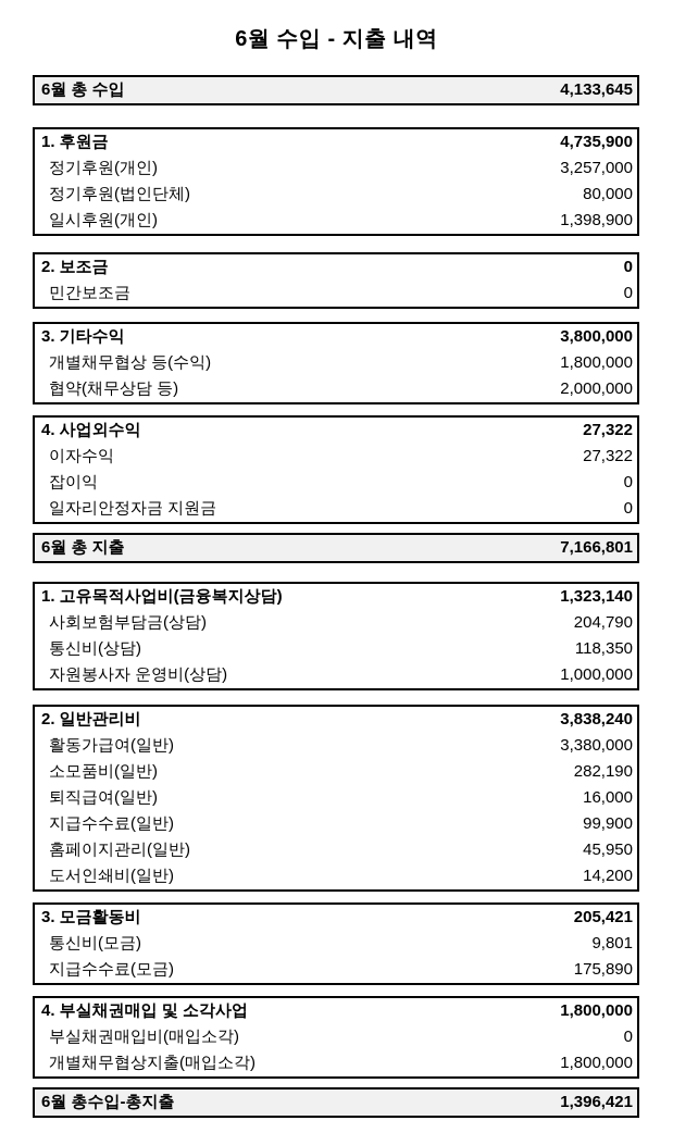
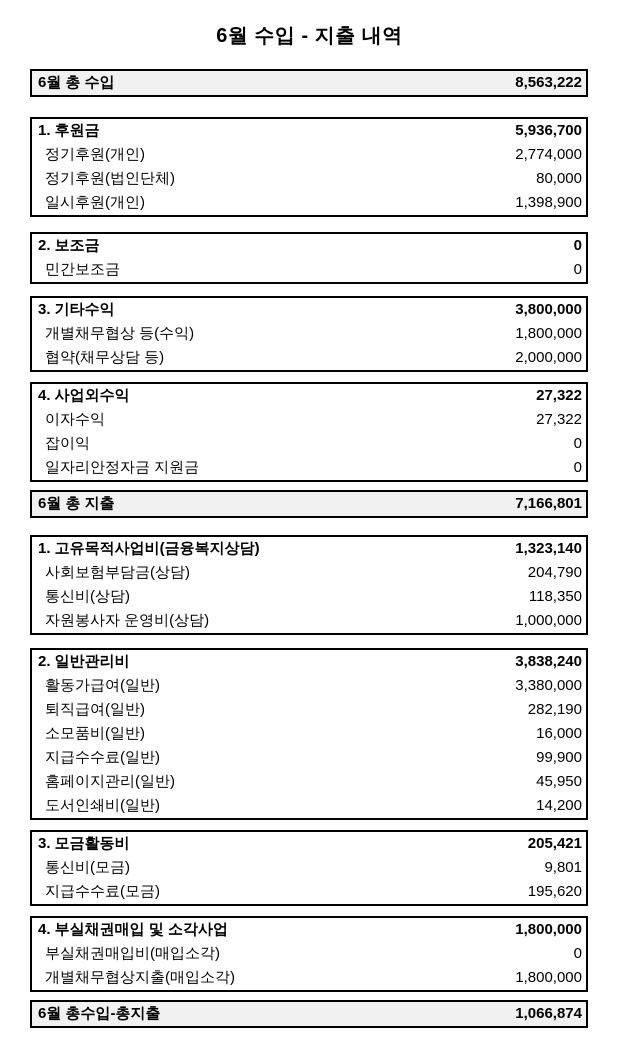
  6월 수입 - 지출 내역
  6월 총 수입
- 4,133,645
+ 8,563,222
  1. 후원금
- 4,735,900
+ 5,936,700
  정기후원(개인)
- 3,257,000
+ 2,774,000
  정기후원(법인단체)
  80,000
  일시후원(개인)
  1,398,900
  2. 보조금
  0
  민간보조금
  0
  3. 기타수익
  3,800,000
  개별채무협상 등(수익)
  1,800,000
  협약(채무상담 등)
  2,000,000
  4. 사업외수익
  27,322
  이자수익
  27,322
  잡이익
  0
  일자리안정자금 지원금
  0
  6월 총 지출
  7,166,801
  1. 고유목적사업비(금융복지상담)
  1,323,140
  사회보험부담금(상담)
  204,790
  통신비(상담)
  118,350
  자원봉사자 운영비(상담)
  1,000,000
  2. 일반관리비
  3,838,240
  활동가급여(일반)
  3,380,000
- 소모품비(일반)
+ 퇴직급여(일반)
  282,190
- 퇴직급여(일반)
+ 소모품비(일반)
  16,000
  지급수수료(일반)
  99,900
  홈페이지관리(일반)
  45,950
  도서인쇄비(일반)
  14,200
  3. 모금활동비
  205,421
  통신비(모금)
  9,801
  지급수수료(모금)
- 175,890
+ 195,620
  4. 부실채권매입 및 소각사업
  1,800,000
  부실채권매입비(매입소각)
  0
  개별채무협상지출(매입소각)
  1,800,000
  6월 총수입-총지출
- 1,396,421
+ 1,066,874
